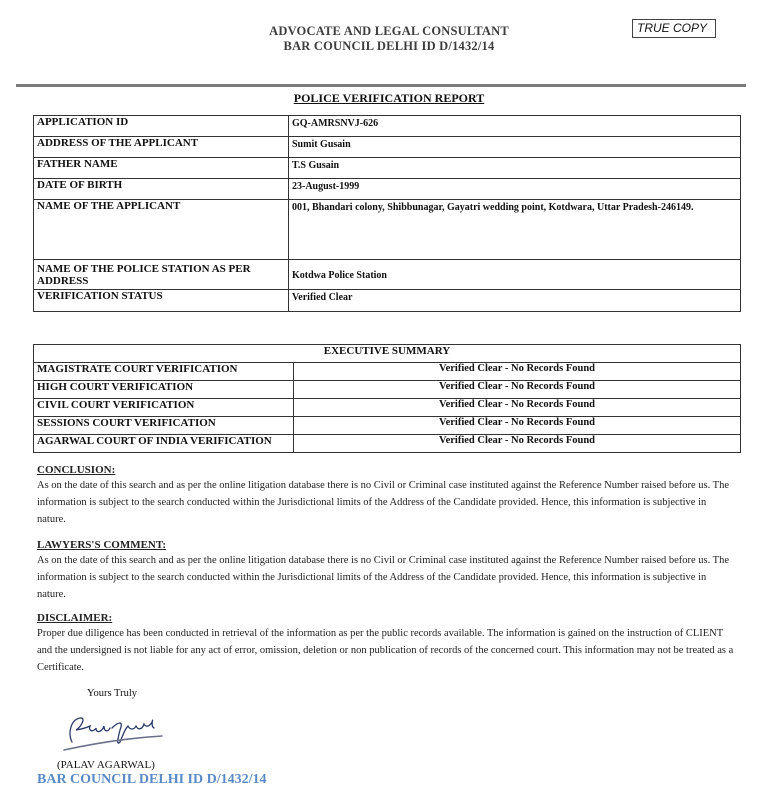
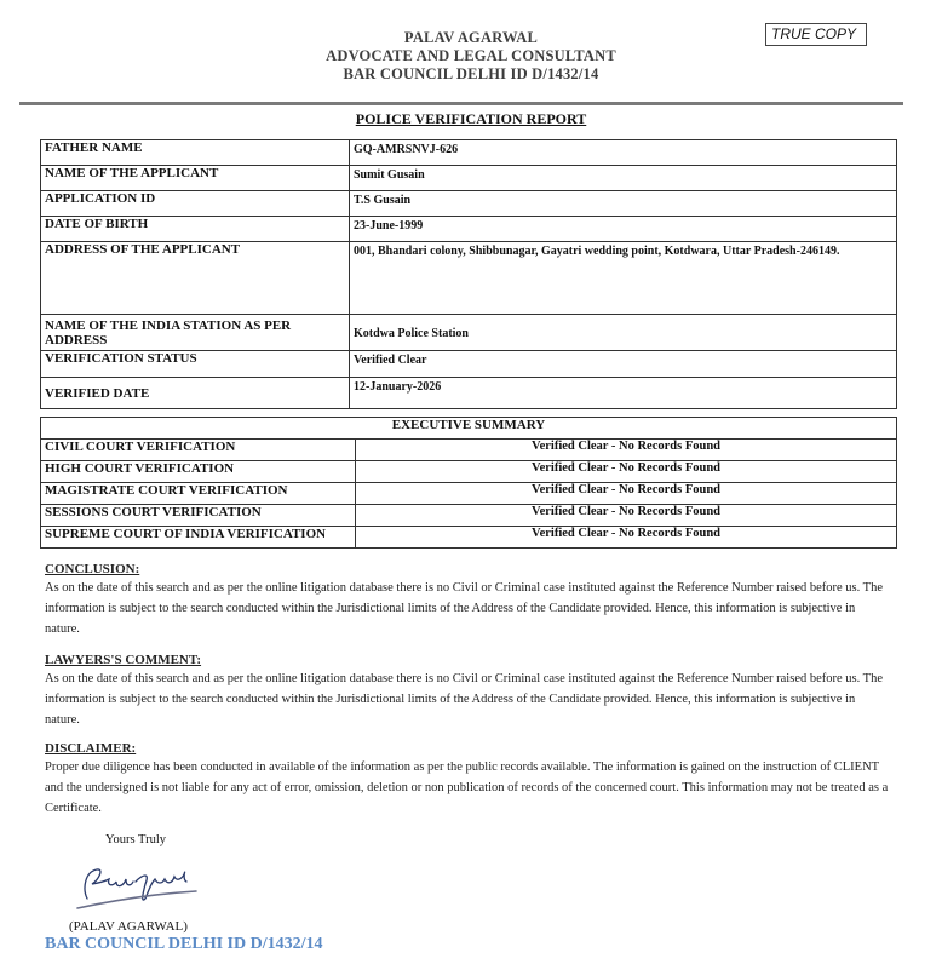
+ PALAV AGARWAL
  ADVOCATE AND LEGAL CONSULTANT
  BAR COUNCIL DELHI ID D/1432/14
  TRUE COPY
  POLICE VERIFICATION REPORT
- APPLICATION ID	GQ-AMRSNVJ-626
+ FATHER NAME	GQ-AMRSNVJ-626
- ADDRESS OF THE APPLICANT	Sumit Gusain
+ NAME OF THE APPLICANT	Sumit Gusain
- FATHER NAME	T.S Gusain
+ APPLICATION ID	T.S Gusain
- DATE OF BIRTH	23-August-1999
+ DATE OF BIRTH	23-June-1999
- NAME OF THE APPLICANT	001, Bhandari colony, Shibbunagar, Gayatri wedding point, Kotdwara, Uttar Pradesh-246149.
+ ADDRESS OF THE APPLICANT	001, Bhandari colony, Shibbunagar, Gayatri wedding point, Kotdwara, Uttar Pradesh-246149.
- NAME OF THE POLICE STATION AS PER ADDRESS	Kotdwa Police Station
+ NAME OF THE INDIA STATION AS PER ADDRESS	Kotdwa Police Station
  VERIFICATION STATUS	Verified Clear
+ VERIFIED DATE	12-January-2026
  EXECUTIVE SUMMARY
- MAGISTRATE COURT VERIFICATION	Verified Clear - No Records Found
+ CIVIL COURT VERIFICATION	Verified Clear - No Records Found
  HIGH COURT VERIFICATION	Verified Clear - No Records Found
- CIVIL COURT VERIFICATION	Verified Clear - No Records Found
+ MAGISTRATE COURT VERIFICATION	Verified Clear - No Records Found
  SESSIONS COURT VERIFICATION	Verified Clear - No Records Found
- AGARWAL COURT OF INDIA VERIFICATION	Verified Clear - No Records Found
+ SUPREME COURT OF INDIA VERIFICATION	Verified Clear - No Records Found
  CONCLUSION:
  As on the date of this search and as per the online litigation database there is no Civil or Criminal case instituted against the Reference Number raised before us. The information is subject to the search conducted within the Jurisdictional limits of the Address of the Candidate provided. Hence, this information is subjective in nature.
  LAWYERS'S COMMENT:
  As on the date of this search and as per the online litigation database there is no Civil or Criminal case instituted against the Reference Number raised before us. The information is subject to the search conducted within the Jurisdictional limits of the Address of the Candidate provided. Hence, this information is subjective in nature.
  DISCLAIMER:
- Proper due diligence has been conducted in retrieval of the information as per the public records available. The information is gained on the instruction of CLIENT and the undersigned is not liable for any act of error, omission, deletion or non publication of records of the concerned court. This information may not be treated as a Certificate.
+ Proper due diligence has been conducted in available of the information as per the public records available. The information is gained on the instruction of CLIENT and the undersigned is not liable for any act of error, omission, deletion or non publication of records of the concerned court. This information may not be treated as a Certificate.
  Yours Truly
  (PALAV AGARWAL)
  BAR COUNCIL DELHI ID D/1432/14
